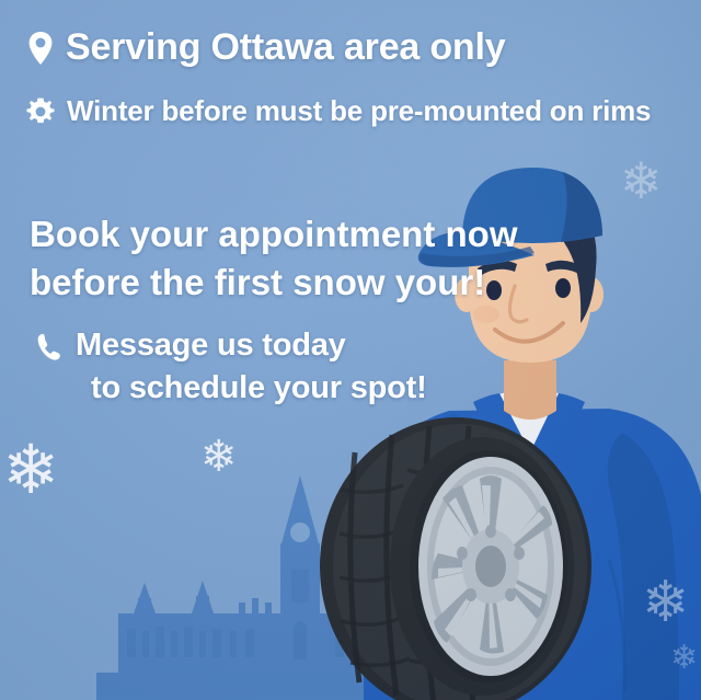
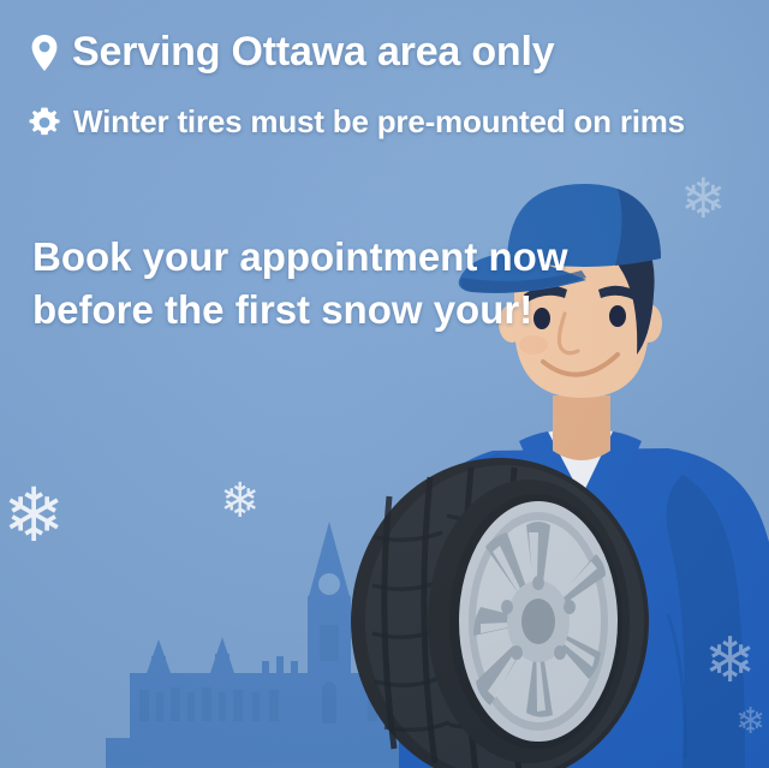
  ❄
  ❄
  ❄
  ❄
  ❄
  Serving Ottawa area only
- Winter before must be pre-mounted on rims
+ Winter tires must be pre-mounted on rims
  Book your appointment now
  before the first snow your!
- Message us today
- to schedule your spot!
